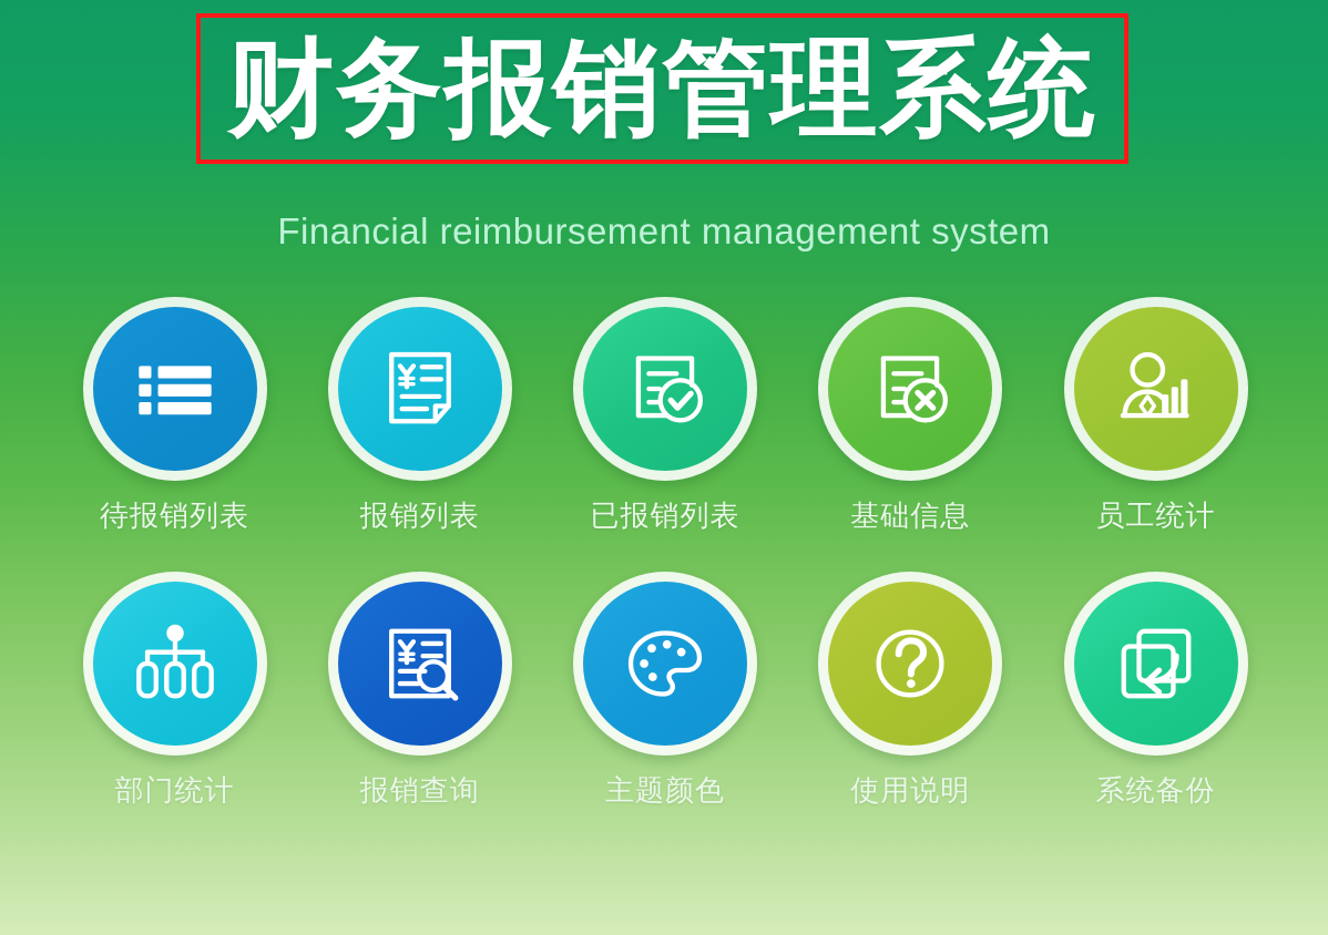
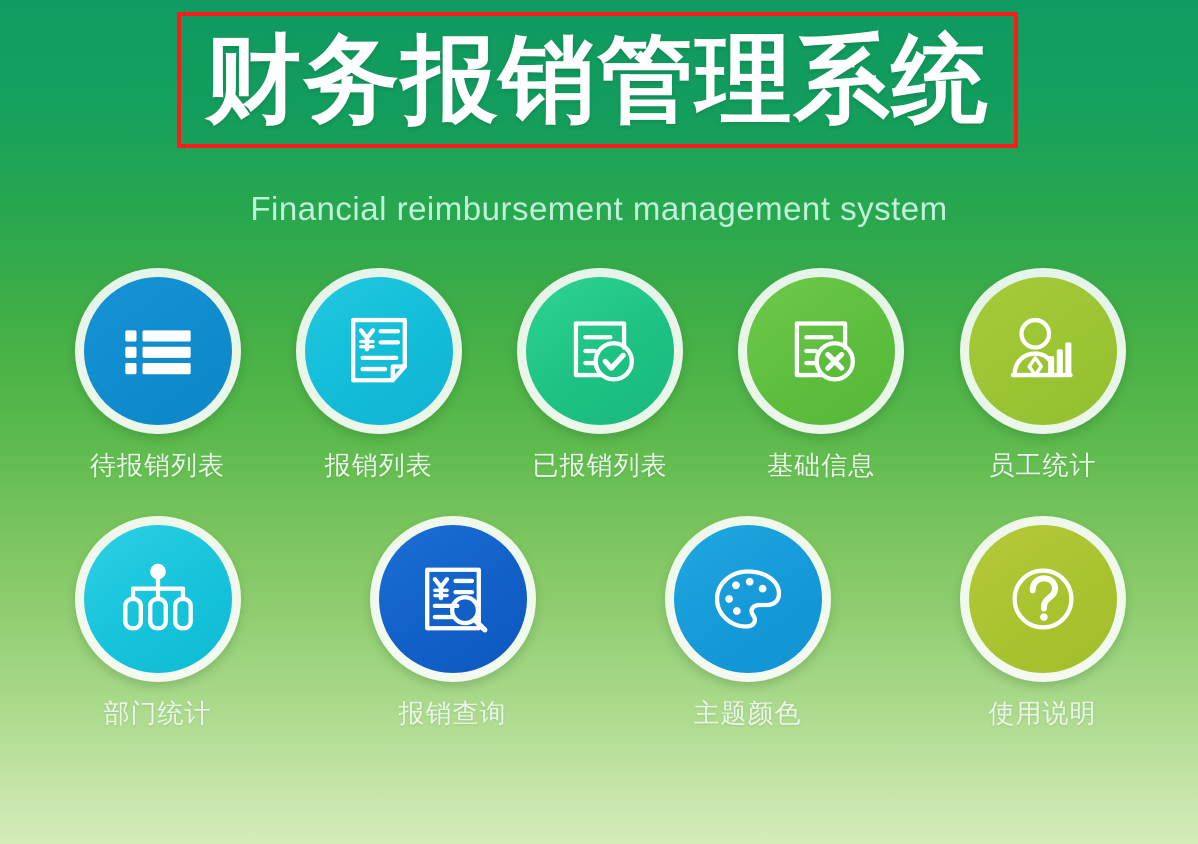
  财务报销管理系统
  Financial reimbursement management system
  待报销列表
  报销列表
  已报销列表
  基础信息
  员工统计
  部门统计
  报销查询
  主题颜色
  使用说明
- 系统备份
